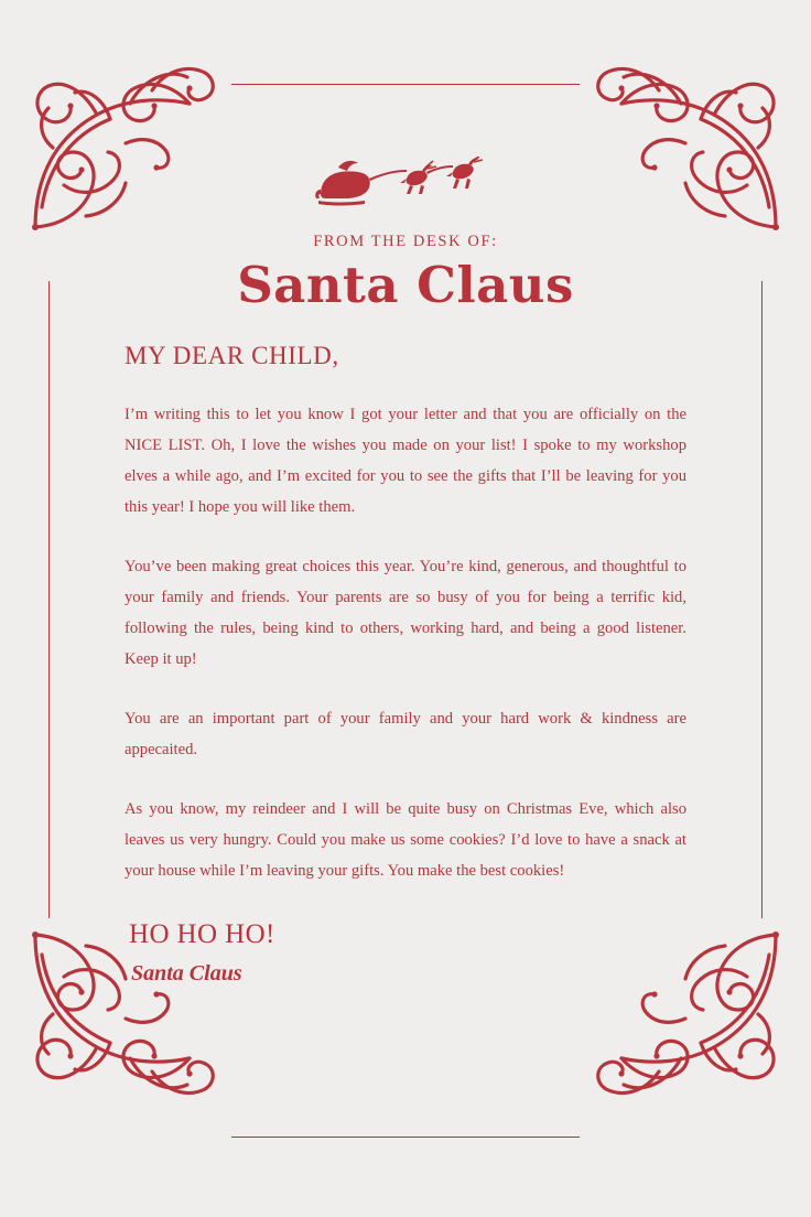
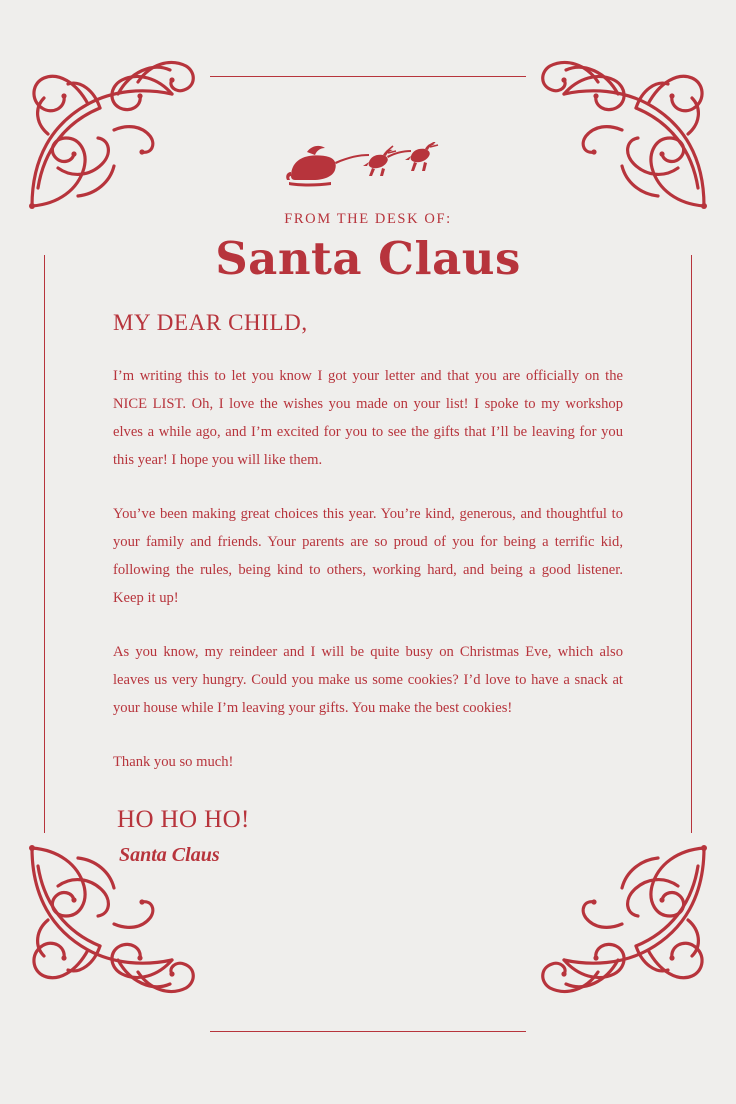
  FROM THE DESK OF:
  Santa Claus
  MY DEAR CHILD,
  I’m writing this to let you know I got your letter and that you are officially on the NICE LIST. Oh, I love the wishes you made on your list! I spoke to my workshop elves a while ago, and I’m excited for you to see the gifts that I’ll be leaving for you this year! I hope you will like them.
- You’ve been making great choices this year. You’re kind, generous, and thoughtful to your family and friends. Your parents are so busy of you for being a terrific kid, following the rules, being kind to others, working hard, and being a good listener. Keep it up!
+ You’ve been making great choices this year. You’re kind, generous, and thoughtful to your family and friends. Your parents are so proud of you for being a terrific kid, following the rules, being kind to others, working hard, and being a good listener. Keep it up!
- You are an important part of your family and your hard work & kindness are appecaited.
  As you know, my reindeer and I will be quite busy on Christmas Eve, which also leaves us very hungry. Could you make us some cookies? I’d love to have a snack at your house while I’m leaving your gifts. You make the best cookies!
+ Thank you so much!
  HO HO HO!
  Santa Claus
